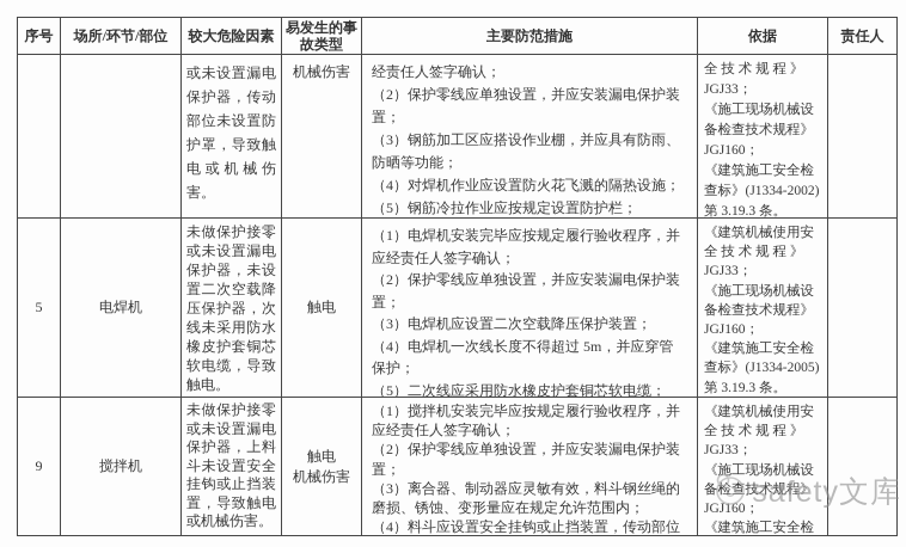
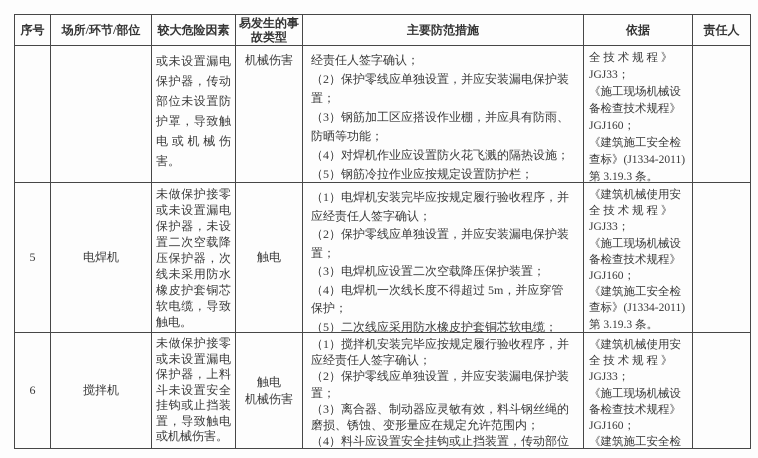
  序号	场所/环节/部位	较大危险因素	易发生的事故类型	主要防范措施	依据	责任人
- 		或未设置漏电保护器，传动部位未设置防护罩，导致触电或机械伤害。	机械伤害	经责任人签字确认； （2）保护零线应单独设置，并应安装漏电保护装置； （3）钢筋加工区应搭设作业棚，并应具有防雨、防晒等功能； （4）对焊机作业应设置防火花飞溅的隔热设施； （5）钢筋冷拉作业应按规定设置防护栏；	全 技 术 规 程 》 JGJ33； 《施工现场机械设 备检查技术规程》 JGJ160； 《建筑施工安全检 查标》(J1334-2002) 第 3.19.3 条。
+ 		或未设置漏电保护器，传动部位未设置防护罩，导致触电或机械伤害。	机械伤害	经责任人签字确认； （2）保护零线应单独设置，并应安装漏电保护装置； （3）钢筋加工区应搭设作业棚，并应具有防雨、防晒等功能； （4）对焊机作业应设置防火花飞溅的隔热设施； （5）钢筋冷拉作业应按规定设置防护栏；	全 技 术 规 程 》 JGJ33； 《施工现场机械设 备检查技术规程》 JGJ160； 《建筑施工安全检 查标》(J1334-2011) 第 3.19.3 条。
- 5	电焊机	未做保护接零或未设置漏电保护器，未设置二次空载降压保护器，次线未采用防水橡皮护套铜芯软电缆，导致触电。	触电	（1）电焊机安装完毕应按规定履行验收程序，并应经责任人签字确认； （2）保护零线应单独设置，并应安装漏电保护装置； （3）电焊机应设置二次空载降压保护装置； （4）电焊机一次线长度不得超过 5m，并应穿管保护； （5）二次线应采用防水橡皮护套铜芯软电缆；	《建筑机械使用安 全 技 术 规 程 》 JGJ33； 《施工现场机械设 备检查技术规程》 JGJ160； 《建筑施工安全检 查标》(J1334-2005) 第 3.19.3 条。
+ 5	电焊机	未做保护接零或未设置漏电保护器，未设置二次空载降压保护器，次线未采用防水橡皮护套铜芯软电缆，导致触电。	触电	（1）电焊机安装完毕应按规定履行验收程序，并应经责任人签字确认； （2）保护零线应单独设置，并应安装漏电保护装置； （3）电焊机应设置二次空载降压保护装置； （4）电焊机一次线长度不得超过 5m，并应穿管保护； （5）二次线应采用防水橡皮护套铜芯软电缆；	《建筑机械使用安 全 技 术 规 程 》 JGJ33； 《施工现场机械设 备检查技术规程》 JGJ160； 《建筑施工安全检 查标》(J1334-2011) 第 3.19.3 条。
- 9	搅拌机	未做保护接零或未设置漏电保护器，上料斗未设置安全挂钩或止挡装置，导致触电或机械伤害。	触电 机械伤害	（1）搅拌机安装完毕应按规定履行验收程序，并应经责任人签字确认； （2）保护零线应单独设置，并应安装漏电保护装置； （3）离合器、制动器应灵敏有效，料斗钢丝绳的磨损、锈蚀、变形量应在规定允许范围内； （4）料斗应设置安全挂钩或止挡装置，传动部位	《建筑机械使用安 全 技 术 规 程 》 JGJ33； 《施工现场机械设 备检查技术规程》 JGJ160； 《建筑施工安全检
+ 6	搅拌机	未做保护接零或未设置漏电保护器，上料斗未设置安全挂钩或止挡装置，导致触电或机械伤害。	触电 机械伤害	（1）搅拌机安装完毕应按规定履行验收程序，并应经责任人签字确认； （2）保护零线应单独设置，并应安装漏电保护装置； （3）离合器、制动器应灵敏有效，料斗钢丝绳的磨损、锈蚀、变形量应在规定允许范围内； （4）料斗应设置安全挂钩或止挡装置，传动部位	《建筑机械使用安 全 技 术 规 程 》 JGJ33； 《施工现场机械设 备检查技术规程》 JGJ160； 《建筑施工安全检
- safety文库
